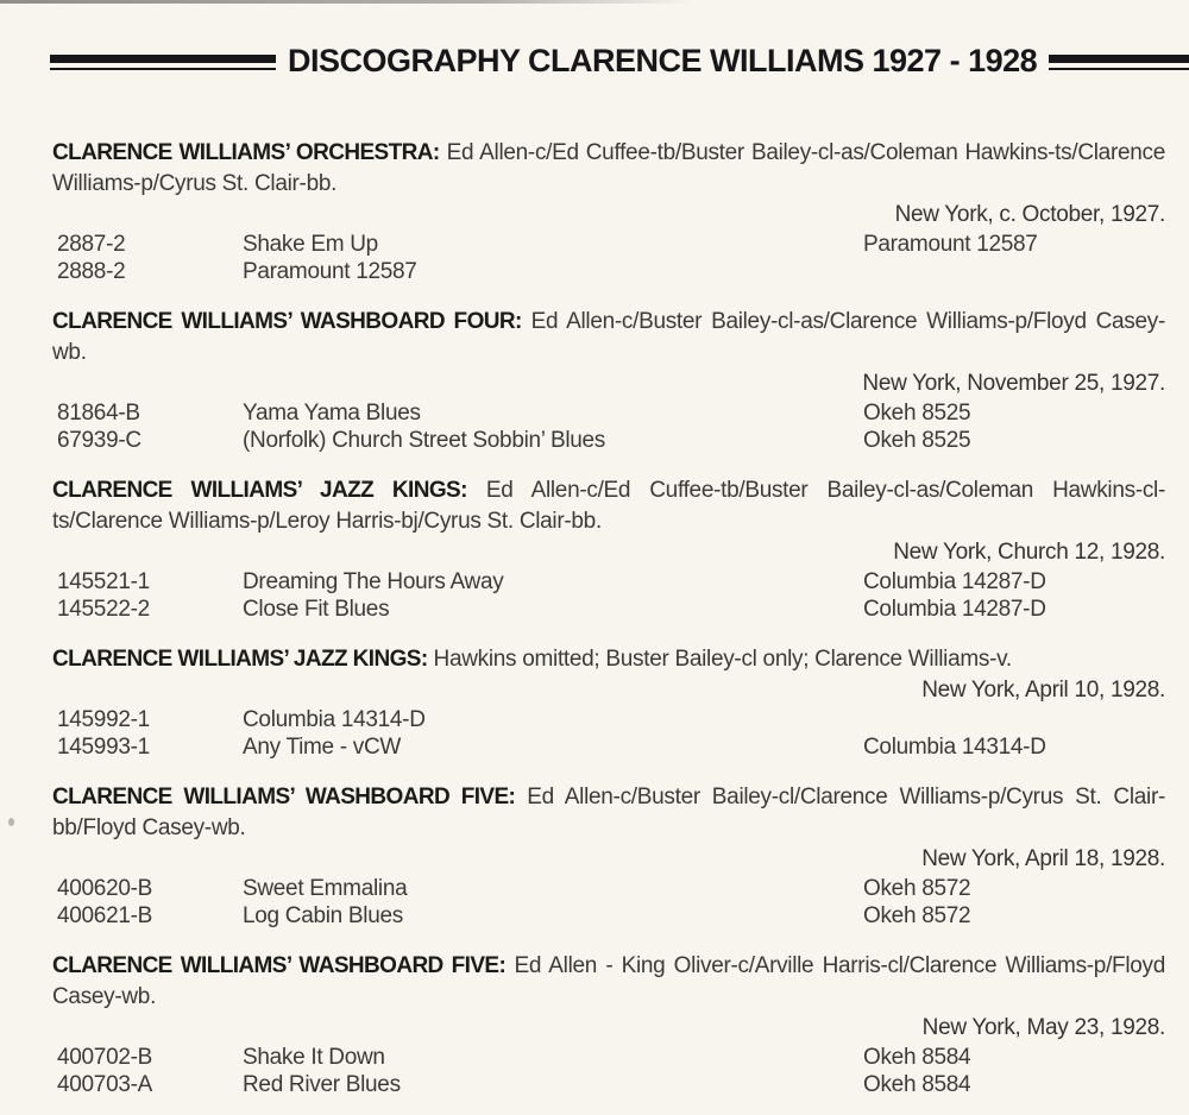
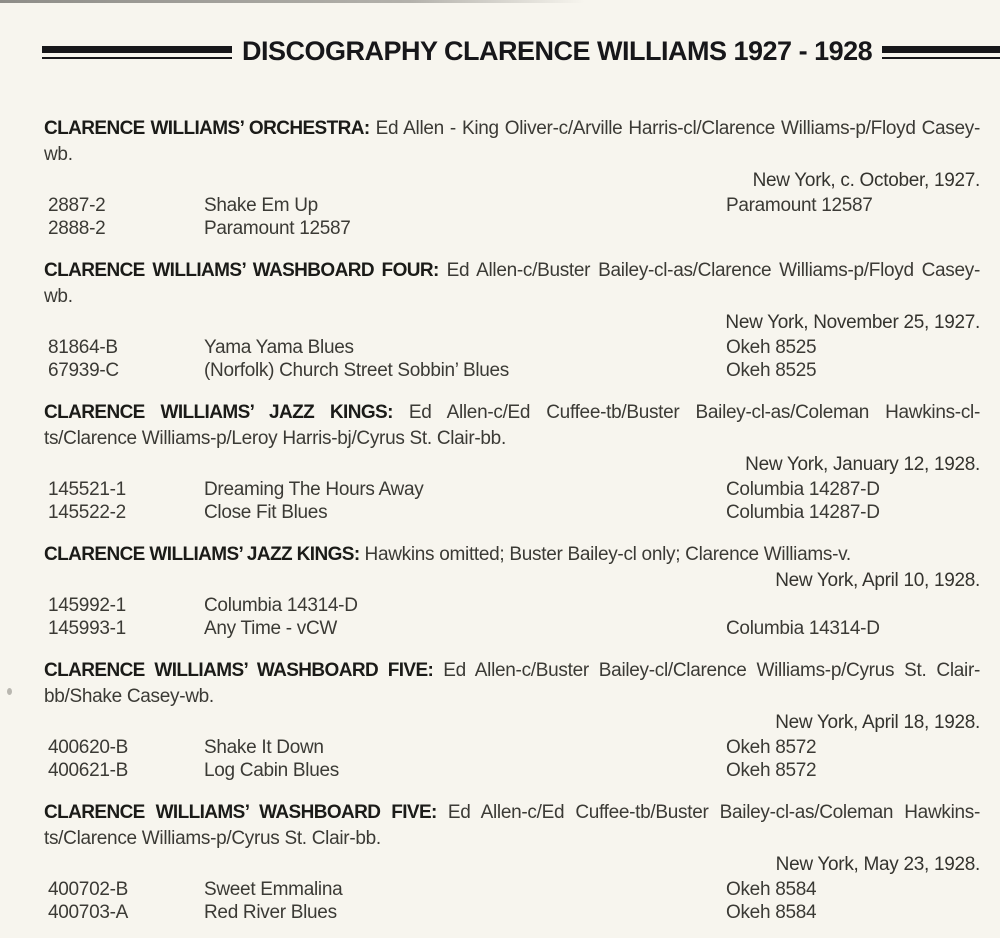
  DISCOGRAPHY CLARENCE WILLIAMS 1927 - 1928
- CLARENCE WILLIAMS’ ORCHESTRA: Ed Allen-c/Ed Cuffee-tb/Buster Bailey-cl-as/Coleman Hawkins-ts/Clarence Williams-p/Cyrus St. Clair-bb.
+ CLARENCE WILLIAMS’ ORCHESTRA: Ed Allen - King Oliver-c/Arville Harris-cl/Clarence Williams-p/Floyd Casey-wb.
  New York, c. October, 1927.
  2887-2
  Shake Em Up
  Paramount 12587
  2888-2
  Paramount 12587
  CLARENCE WILLIAMS’ WASHBOARD FOUR: Ed Allen-c/Buster Bailey-cl-as/Clarence Williams-p/Floyd Casey-wb.
  New York, November 25, 1927.
  81864-B
  Yama Yama Blues
  Okeh 8525
  67939-C
  (Norfolk) Church Street Sobbin’ Blues
  Okeh 8525
  CLARENCE WILLIAMS’ JAZZ KINGS: Ed Allen-c/Ed Cuffee-tb/Buster Bailey-cl-as/Coleman Hawkins-cl-ts/Clarence Williams-p/Leroy Harris-bj/Cyrus St. Clair-bb.
- New York, Church 12, 1928.
+ New York, January 12, 1928.
  145521-1
  Dreaming The Hours Away
  Columbia 14287-D
  145522-2
  Close Fit Blues
  Columbia 14287-D
  CLARENCE WILLIAMS’ JAZZ KINGS: Hawkins omitted; Buster Bailey-cl only; Clarence Williams-v.
  New York, April 10, 1928.
  145992-1
  Columbia 14314-D
  145993-1
  Any Time - vCW
  Columbia 14314-D
- CLARENCE WILLIAMS’ WASHBOARD FIVE: Ed Allen-c/Buster Bailey-cl/Clarence Williams-p/Cyrus St. Clair-bb/Floyd Casey-wb.
+ CLARENCE WILLIAMS’ WASHBOARD FIVE: Ed Allen-c/Buster Bailey-cl/Clarence Williams-p/Cyrus St. Clair-bb/Shake Casey-wb.
  New York, April 18, 1928.
  400620-B
- Sweet Emmalina
+ Shake It Down
  Okeh 8572
  400621-B
  Log Cabin Blues
  Okeh 8572
- CLARENCE WILLIAMS’ WASHBOARD FIVE: Ed Allen - King Oliver-c/Arville Harris-cl/Clarence Williams-p/Floyd Casey-wb.
+ CLARENCE WILLIAMS’ WASHBOARD FIVE: Ed Allen-c/Ed Cuffee-tb/Buster Bailey-cl-as/Coleman Hawkins-ts/Clarence Williams-p/Cyrus St. Clair-bb.
  New York, May 23, 1928.
  400702-B
- Shake It Down
+ Sweet Emmalina
  Okeh 8584
  400703-A
  Red River Blues
  Okeh 8584
